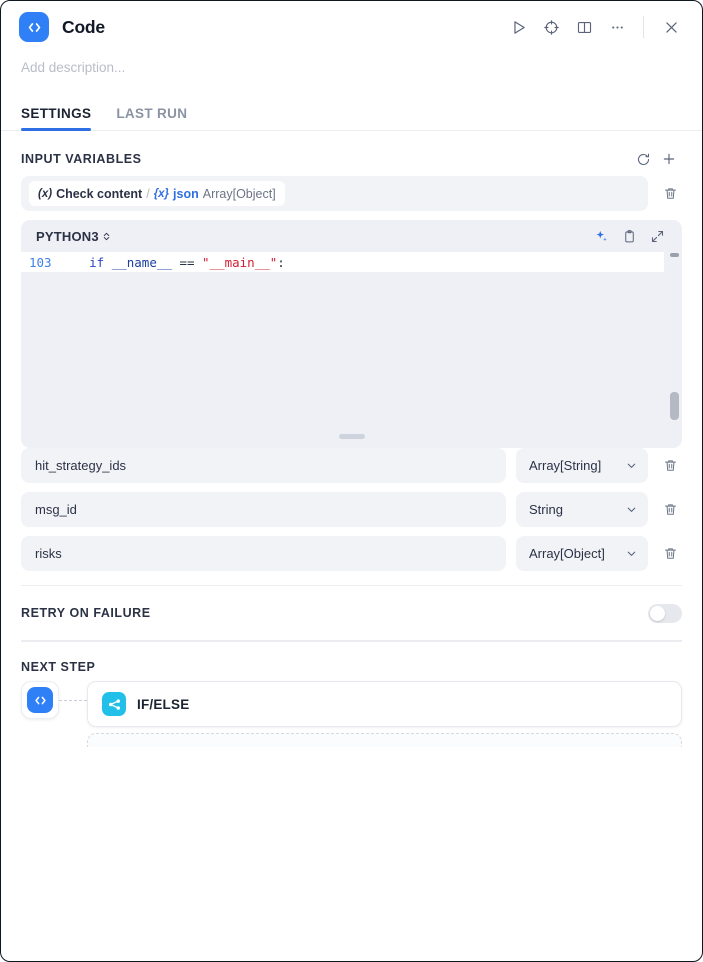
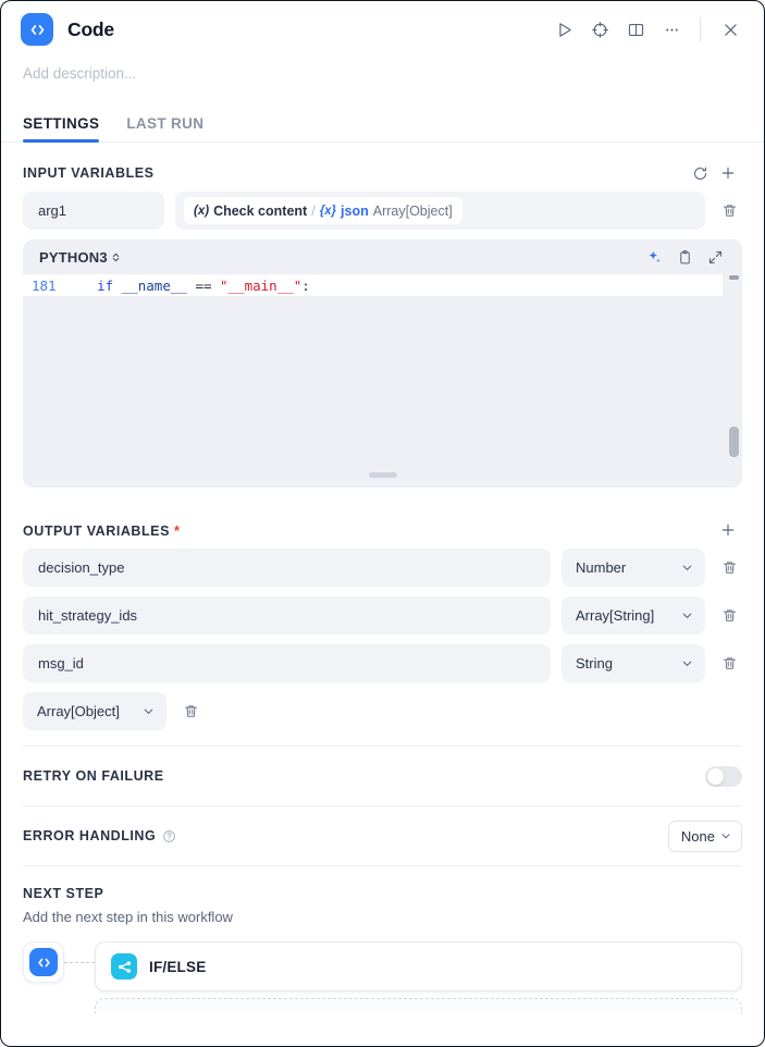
  Code
  Add description...
  SETTINGS
  LAST RUN
  INPUT VARIABLES
+ arg1
  (x)
  Check content
  /
  {x}
  json
  Array[Object]
  PYTHON3
- 103
+ 181
  if __name__ == "__main__":
+ OUTPUT VARIABLES *
+ decision_type
+ Number
  hit_strategy_ids
  Array[String]
  msg_id
  String
- risks
  Array[Object]
  RETRY ON FAILURE
+ ERROR HANDLING
+ None
  NEXT STEP
+ Add the next step in this workflow
  IF/ELSE
